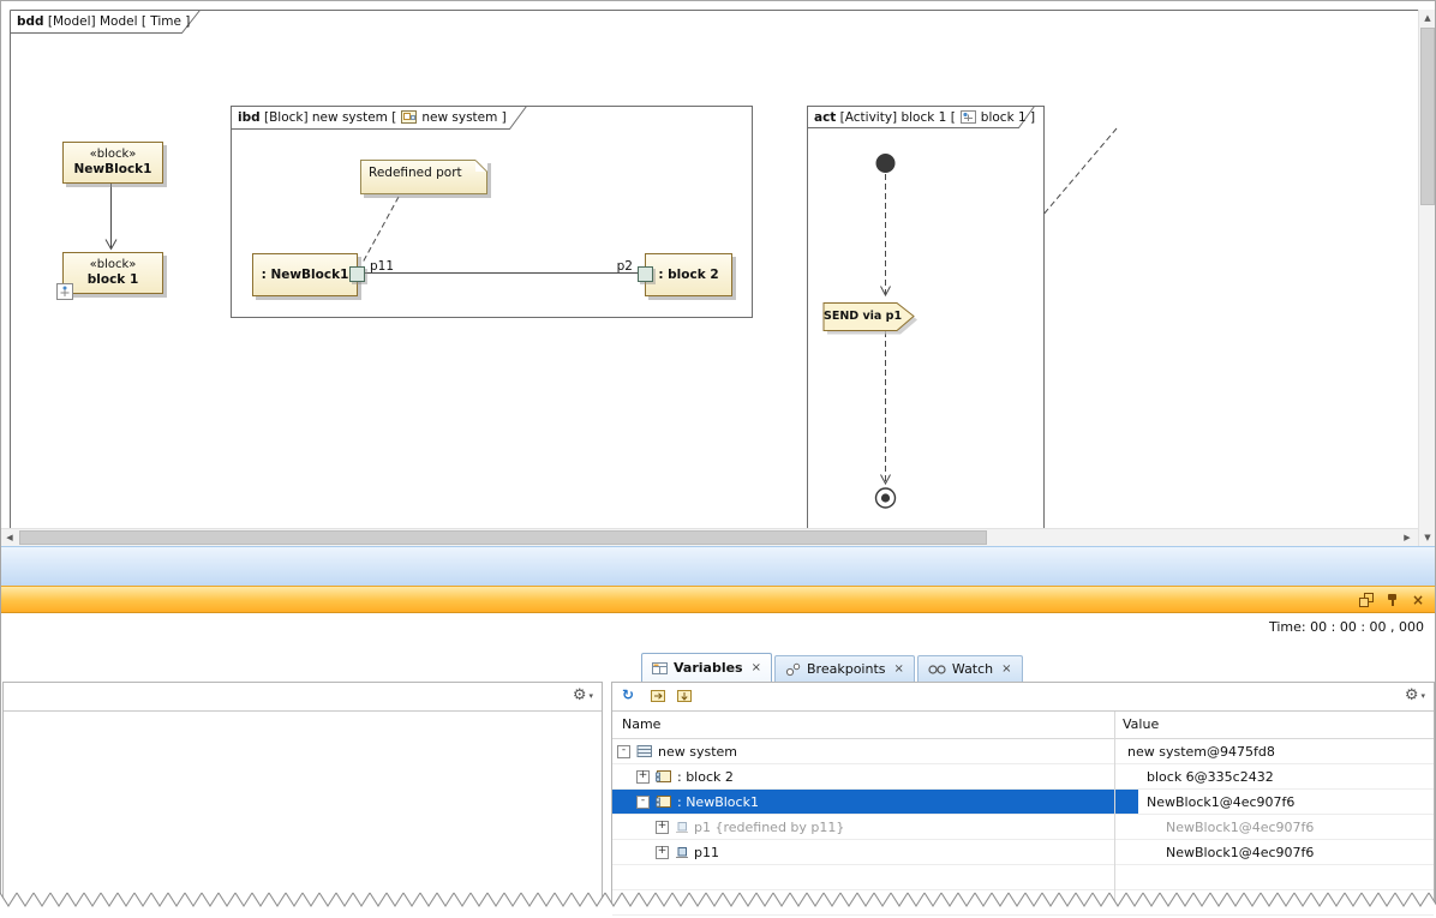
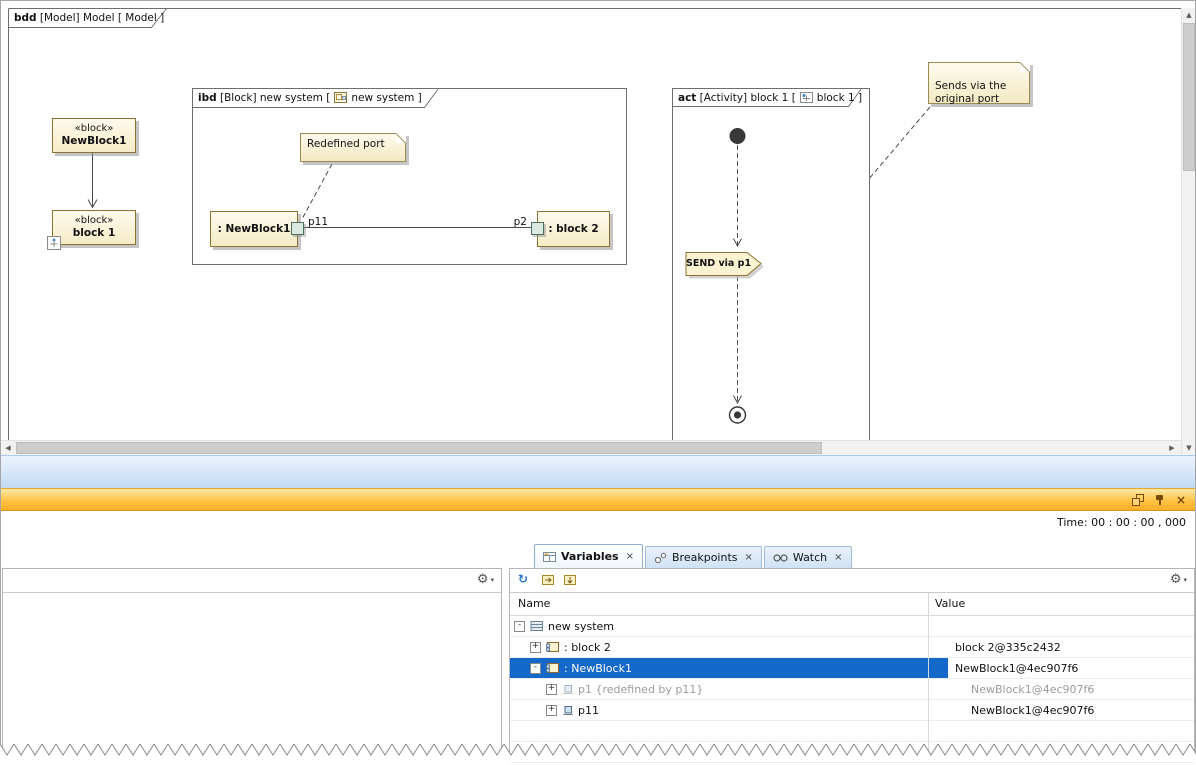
- bdd [Model] Model [ Time ]
+ bdd [Model] Model [ Model ]
  ibd [Block] new system [ new system ]
  act [Activity] block 1 [ block 1 ]
  «block»
  NewBlock1
  «block»
  block 1
  Redefined port
  : NewBlock1
  : block 2
  p11
  p2
  SEND via p1
+ Sends via the
+ original port
  ◀
  ▶
  ▲
  ▼
  ×
  Time: 00 : 00 : 00 , 000
  Variables
  ×
  Breakpoints
  ×
  Watch
  ×
  ⚙
  ▾
  ↻
  ⚙
  ▾
  Name
  Value
  -
  new system
- new system@9475fd8
  +
  : block 2
- block 6@335c2432
+ block 2@335c2432
  -
  : NewBlock1
  NewBlock1@4ec907f6
  +
  p1 {redefined by p11}
  NewBlock1@4ec907f6
  +
  p11
  NewBlock1@4ec907f6
